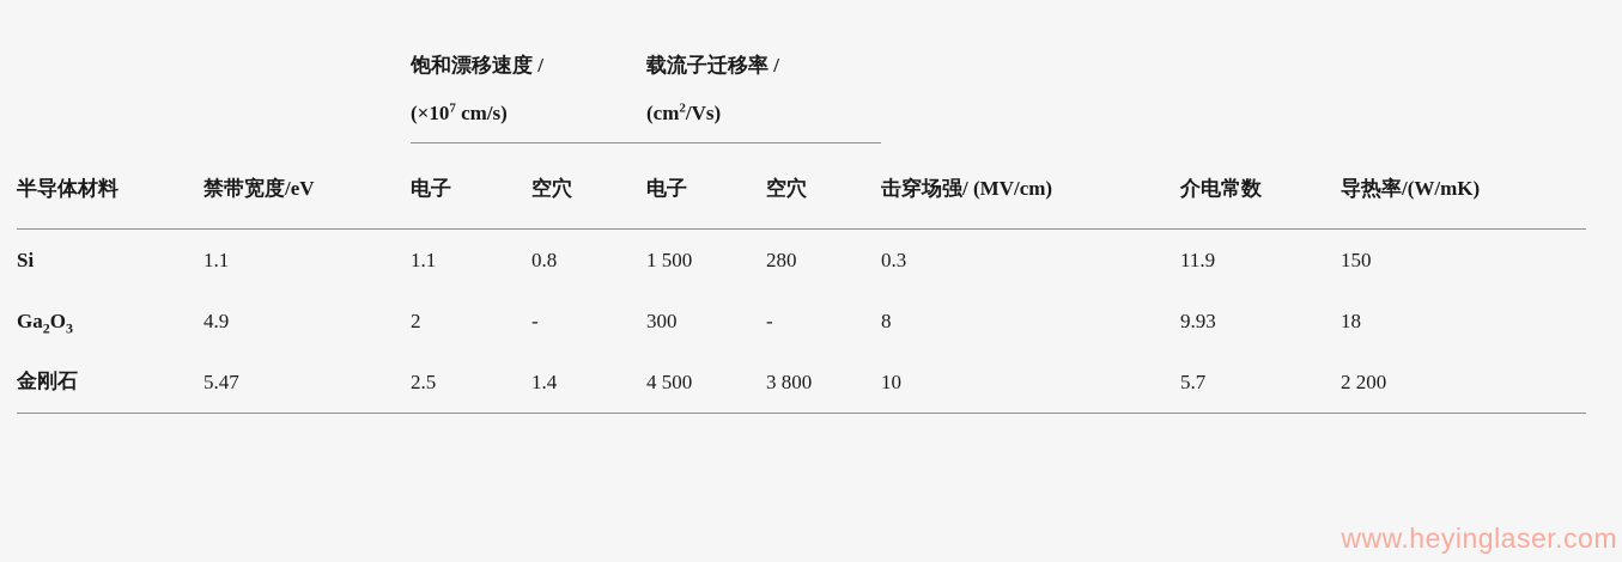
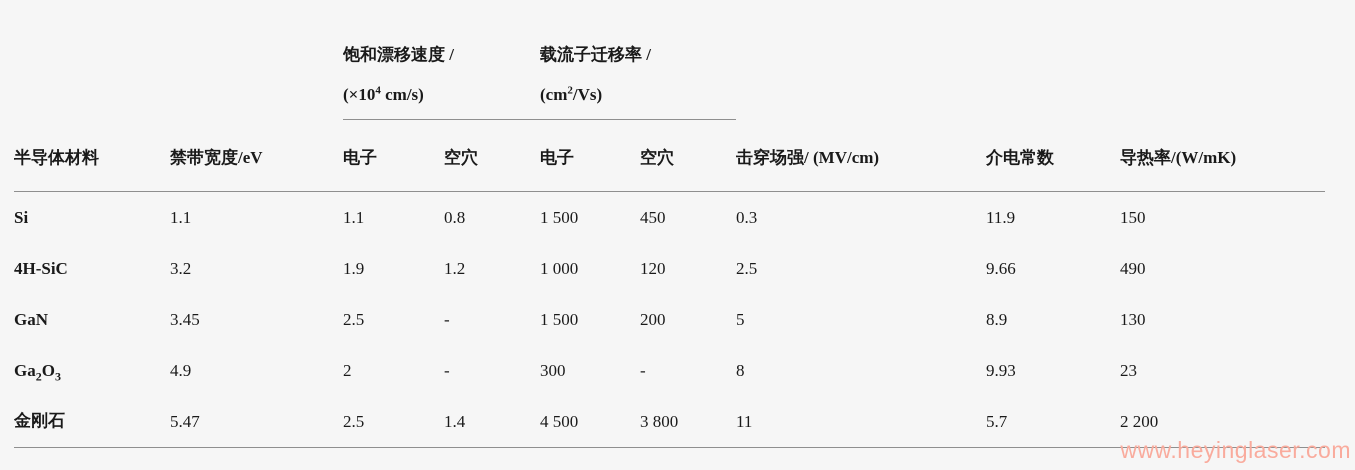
- 	饱和漂移速度 / (×107 cm/s)	载流子迁移率 / (cm2/Vs)
+ 	饱和漂移速度 / (×104 cm/s)	载流子迁移率 / (cm2/Vs)
  半导体材料	禁带宽度/eV	电子	空穴	电子	空穴	击穿场强/ (MV/cm)	介电常数	导热率/(W/mK)
- Si	1.1	1.1	0.8	1 500	280	0.3	11.9	150
+ Si	1.1	1.1	0.8	1 500	450	0.3	11.9	150
+ 4H-SiC	3.2	1.9	1.2	1 000	120	2.5	9.66	490
+ GaN	3.45	2.5	-	1 500	200	5	8.9	130
- Ga2O3	4.9	2	-	300	-	8	9.93	18
+ Ga2O3	4.9	2	-	300	-	8	9.93	23
- 金刚石	5.47	2.5	1.4	4 500	3 800	10	5.7	2 200
+ 金刚石	5.47	2.5	1.4	4 500	3 800	11	5.7	2 200
  www.heyinglaser.com
